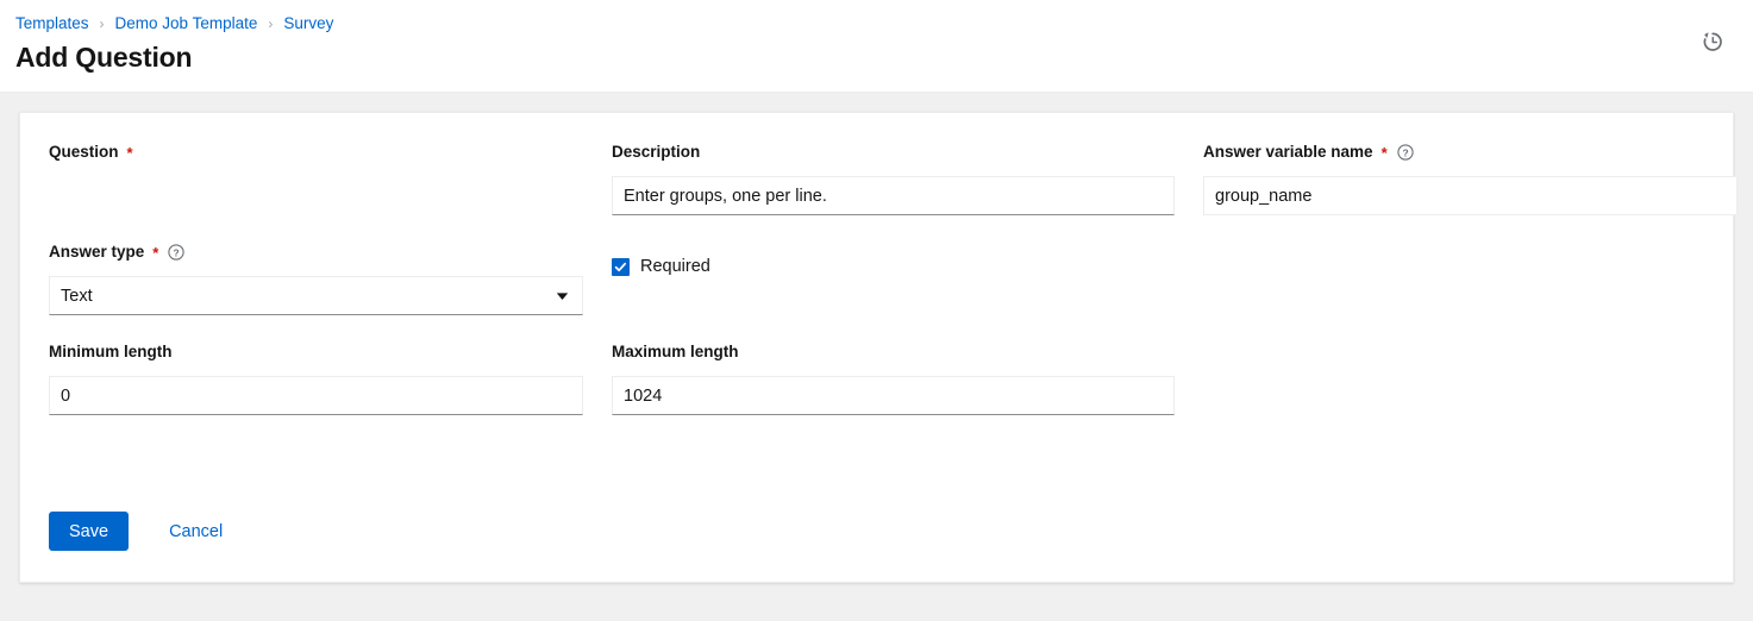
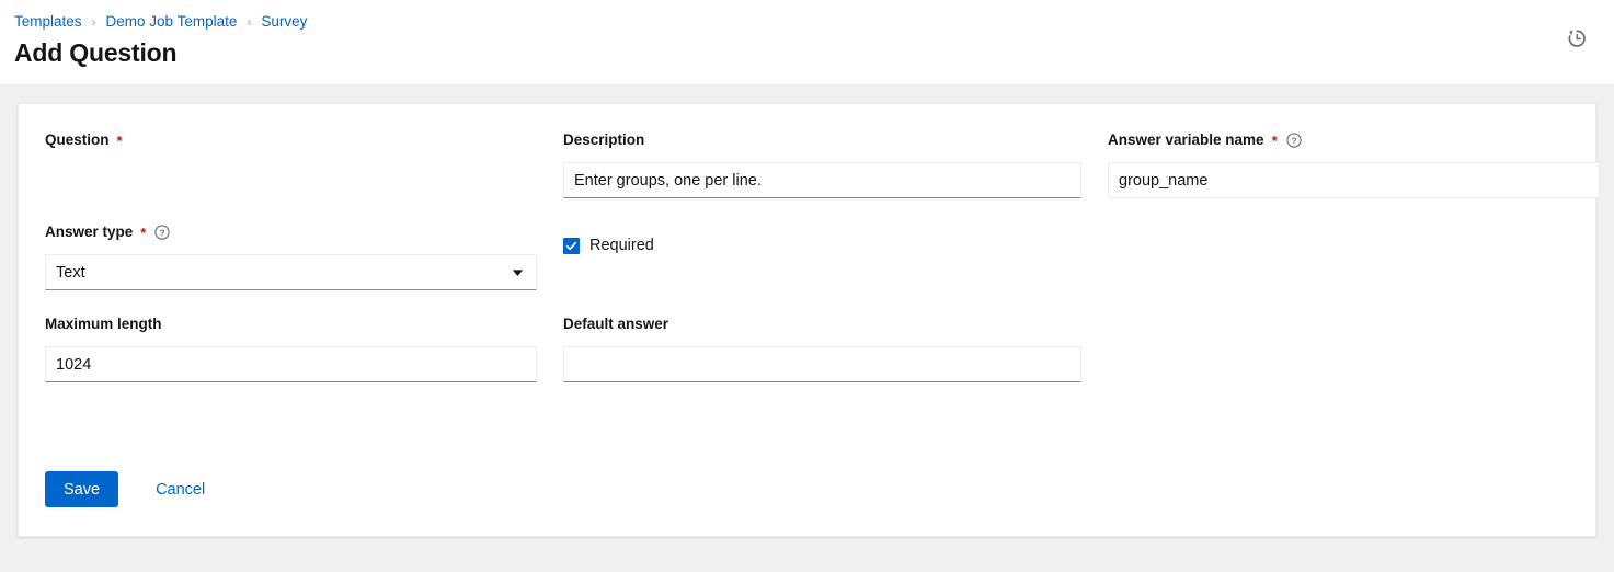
  Templates
  ›
  Demo Job Template
  ›
  Survey
  Add Question
  Question
  *
  Description
  Enter groups, one per line.
  Answer variable name
  *
  ?
  group_name
  Answer type
  *
  ?
  Text
  Required
- Minimum length
- 0
  Maximum length
  1024
+ Default answer
  Save
  Cancel
